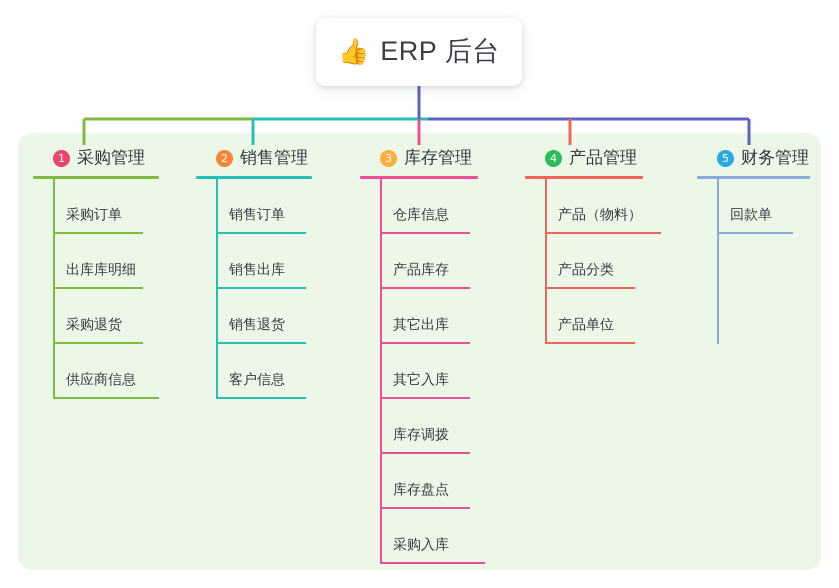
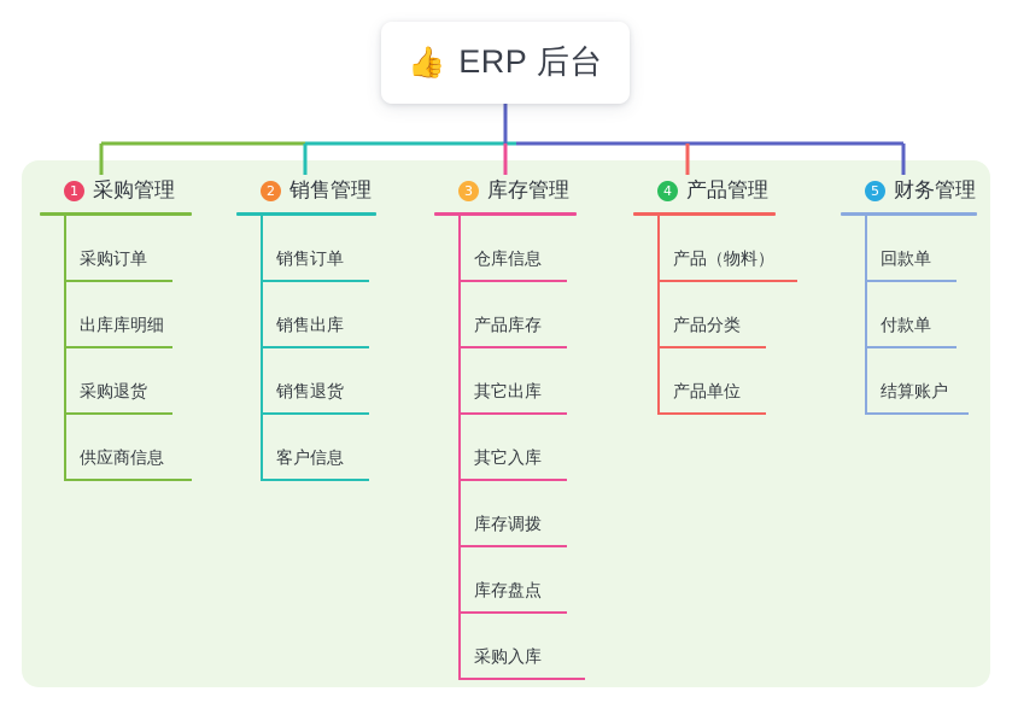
  👍
  ERP 后台
  1
  采购管理
  采购订单
  出库库明细
  采购退货
  供应商信息
  2
  销售管理
  销售订单
  销售出库
  销售退货
  客户信息
  3
  库存管理
  仓库信息
  产品库存
  其它出库
  其它入库
  库存调拨
  库存盘点
  采购入库
  4
  产品管理
  产品（物料）
  产品分类
  产品单位
  5
  财务管理
  回款单
+ 付款单
+ 结算账户
